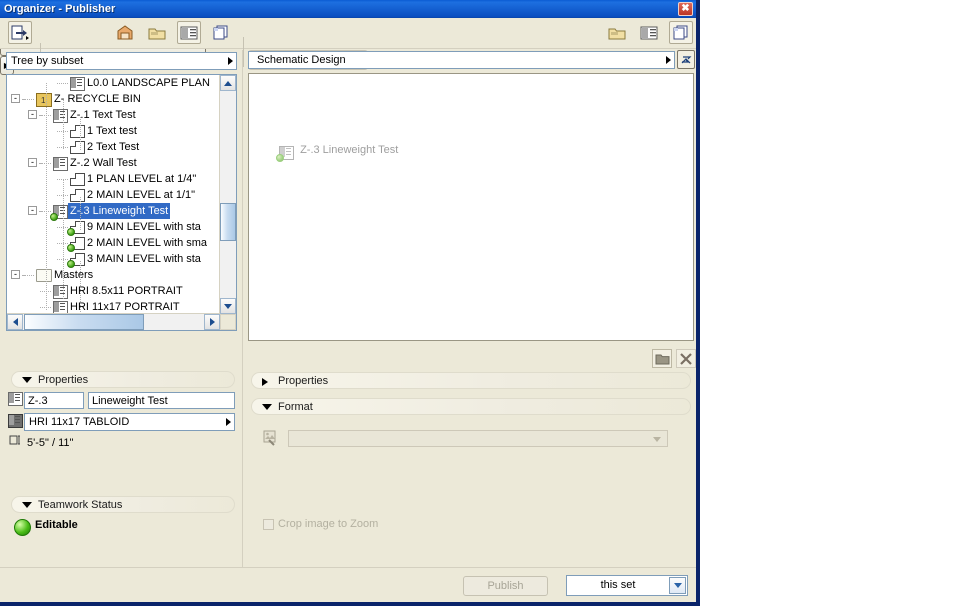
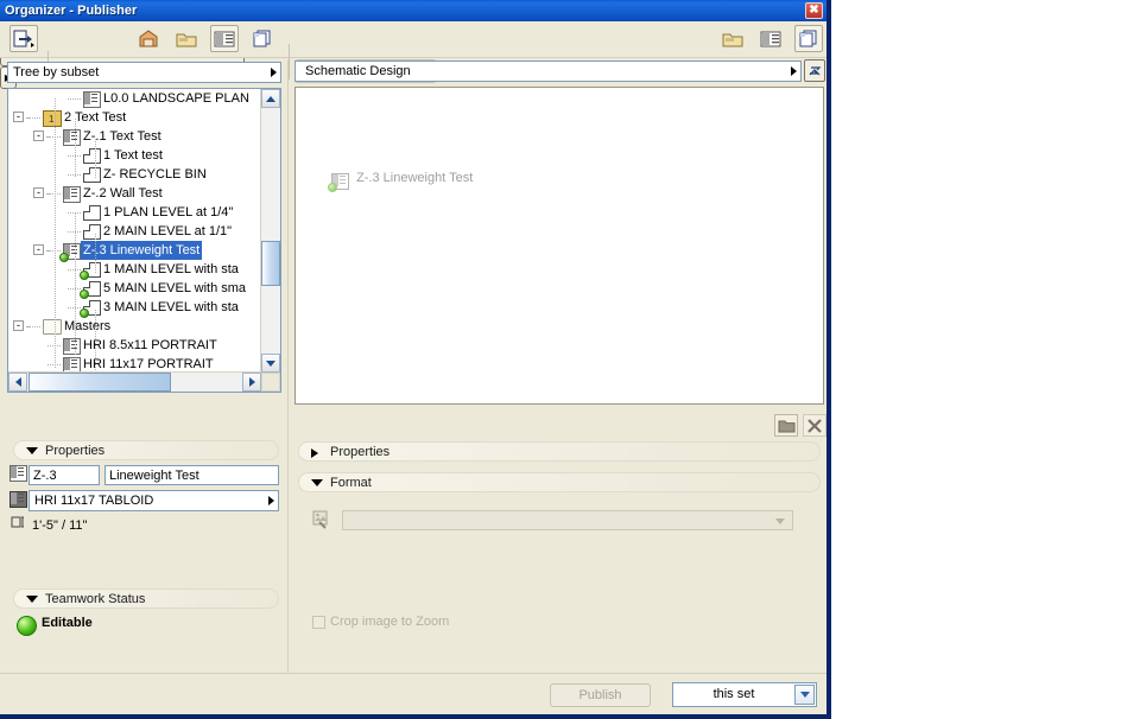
  Organizer - Publisher
  ✖
  Tree by subset
  L0.0 LANDSCAPE PLAN
  -
- Z- RECYCLE BIN
+ 2 Text Test
  -
  Z-.1 Text Test
  1 Text test
- 2 Text Test
+ Z- RECYCLE BIN
  -
  Z-.2 Wall Test
  1 PLAN LEVEL at 1/4"
  2 MAIN LEVEL at 1/1"
  -
  Z-.3 Lineweight Test
- 9 MAIN LEVEL with sta
+ 1 MAIN LEVEL with sta
- 2 MAIN LEVEL with sma
+ 5 MAIN LEVEL with sma
  3 MAIN LEVEL with sta
  -
  Mastrs
  HRI 8.5x11 PORTRAIT
  HRI 11x17 PORTRAIT
  Properties
  Z-.3
  Lineweight Test
  HRI 11x17 TABLOID
- 5'-5" / 11"
+ 1'-5" / 11"
  Teamwork Status
  Editable
  Schematic Design
  Z-.3 Lineweight Test
  Properties
  Format
  Crop image to Zoom
  Publish
  this set
